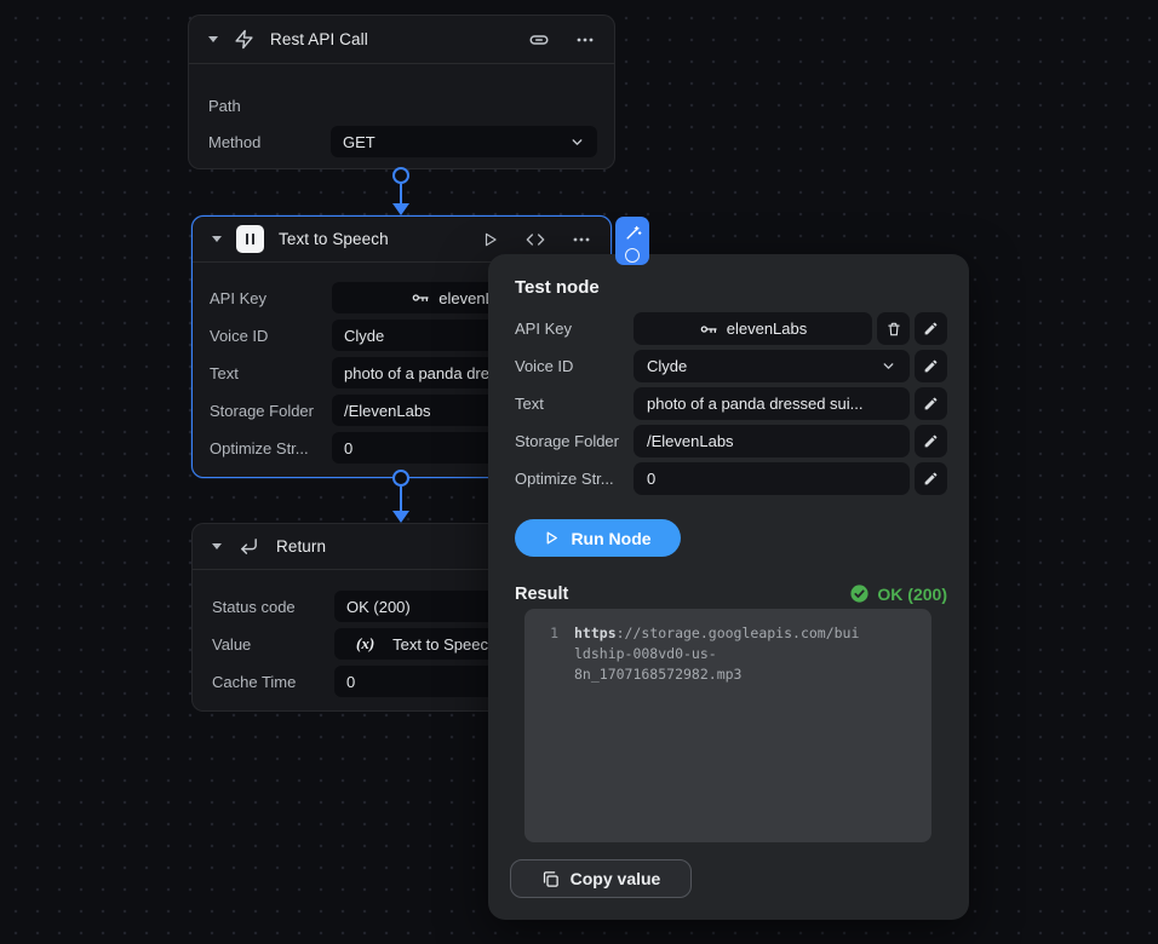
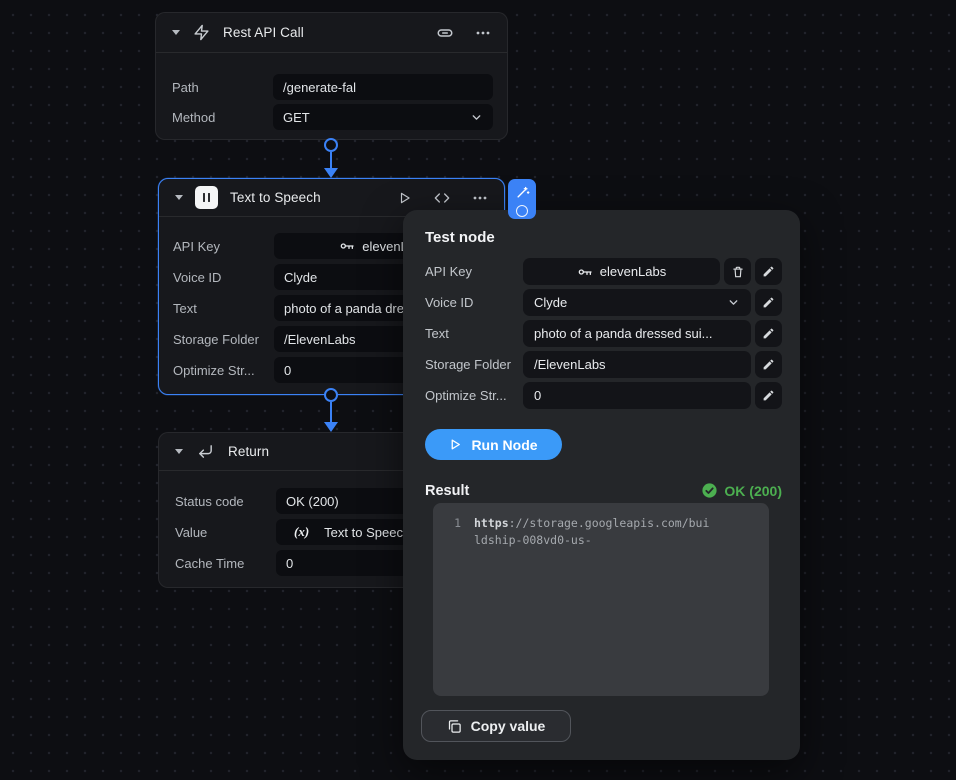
  Rest API Call
  Path
+ /generate-fal
  Method
  GET
  Text to Speech
  API Key
  Voice ID
  Clyde
  Text
  Storage Folder
  /ElevenLabs
  Optimize Str...
  0
  Return
  Status code
  OK (200)
  Value
  (x)
  Text to Speec
  Cache Time
  0
  Test node
  API Key
  elevenLabs
  Voice ID
  Clyde
  Text
  photo of a panda dressed sui...
  Storage Folder
  /ElevenLabs
  Optimize Str...
  0
  Run Node
  Result
  OK (200)
  1
  https://storage.googleapis.com/bui
  ldship-008vd0-us-
- 8n_1707168572982.mp3
  Copy value
